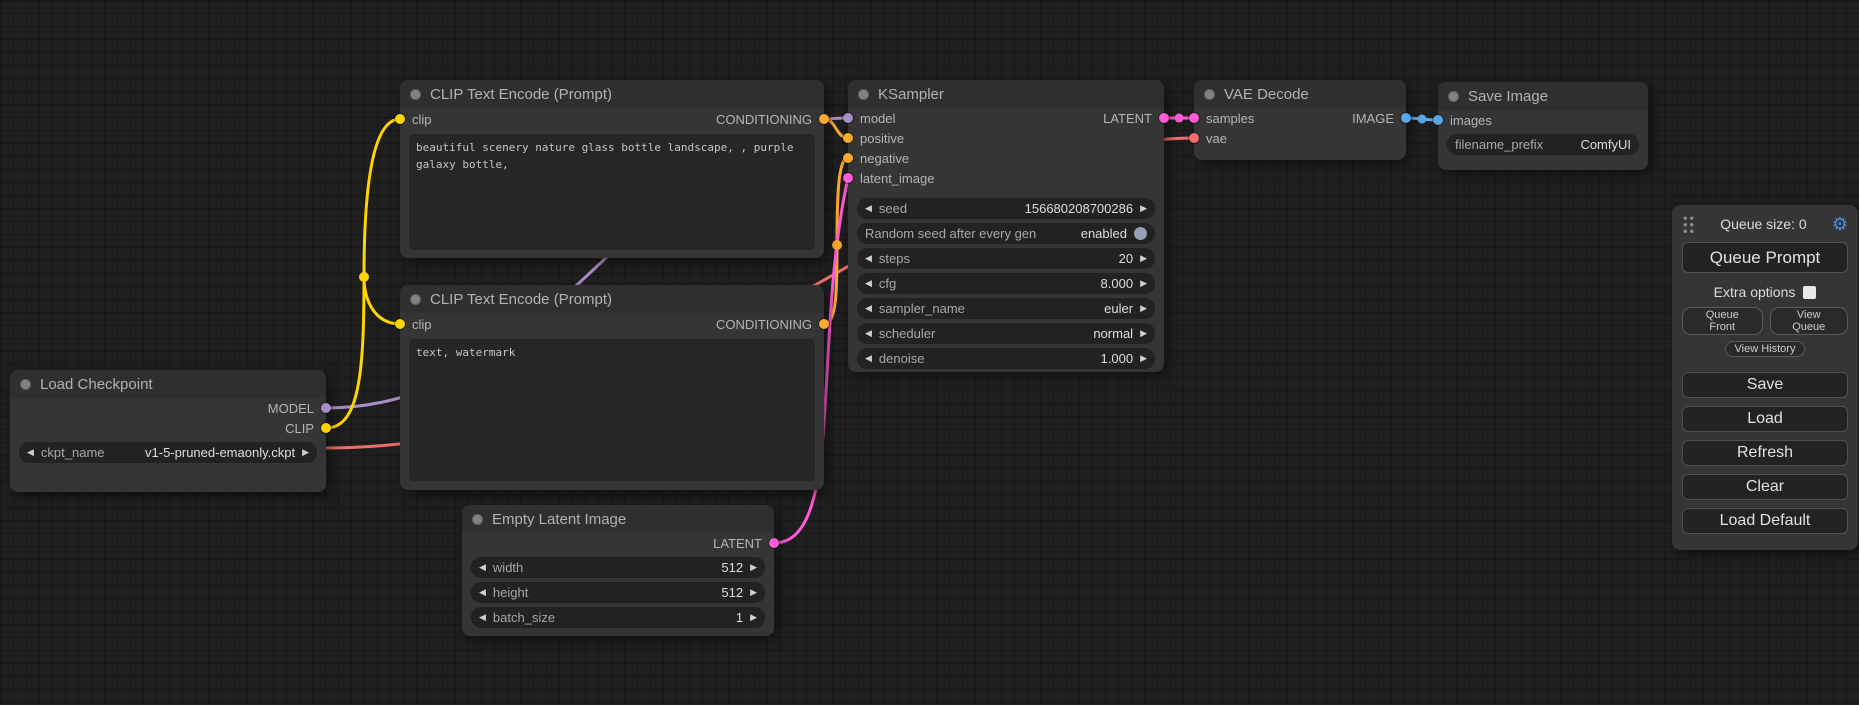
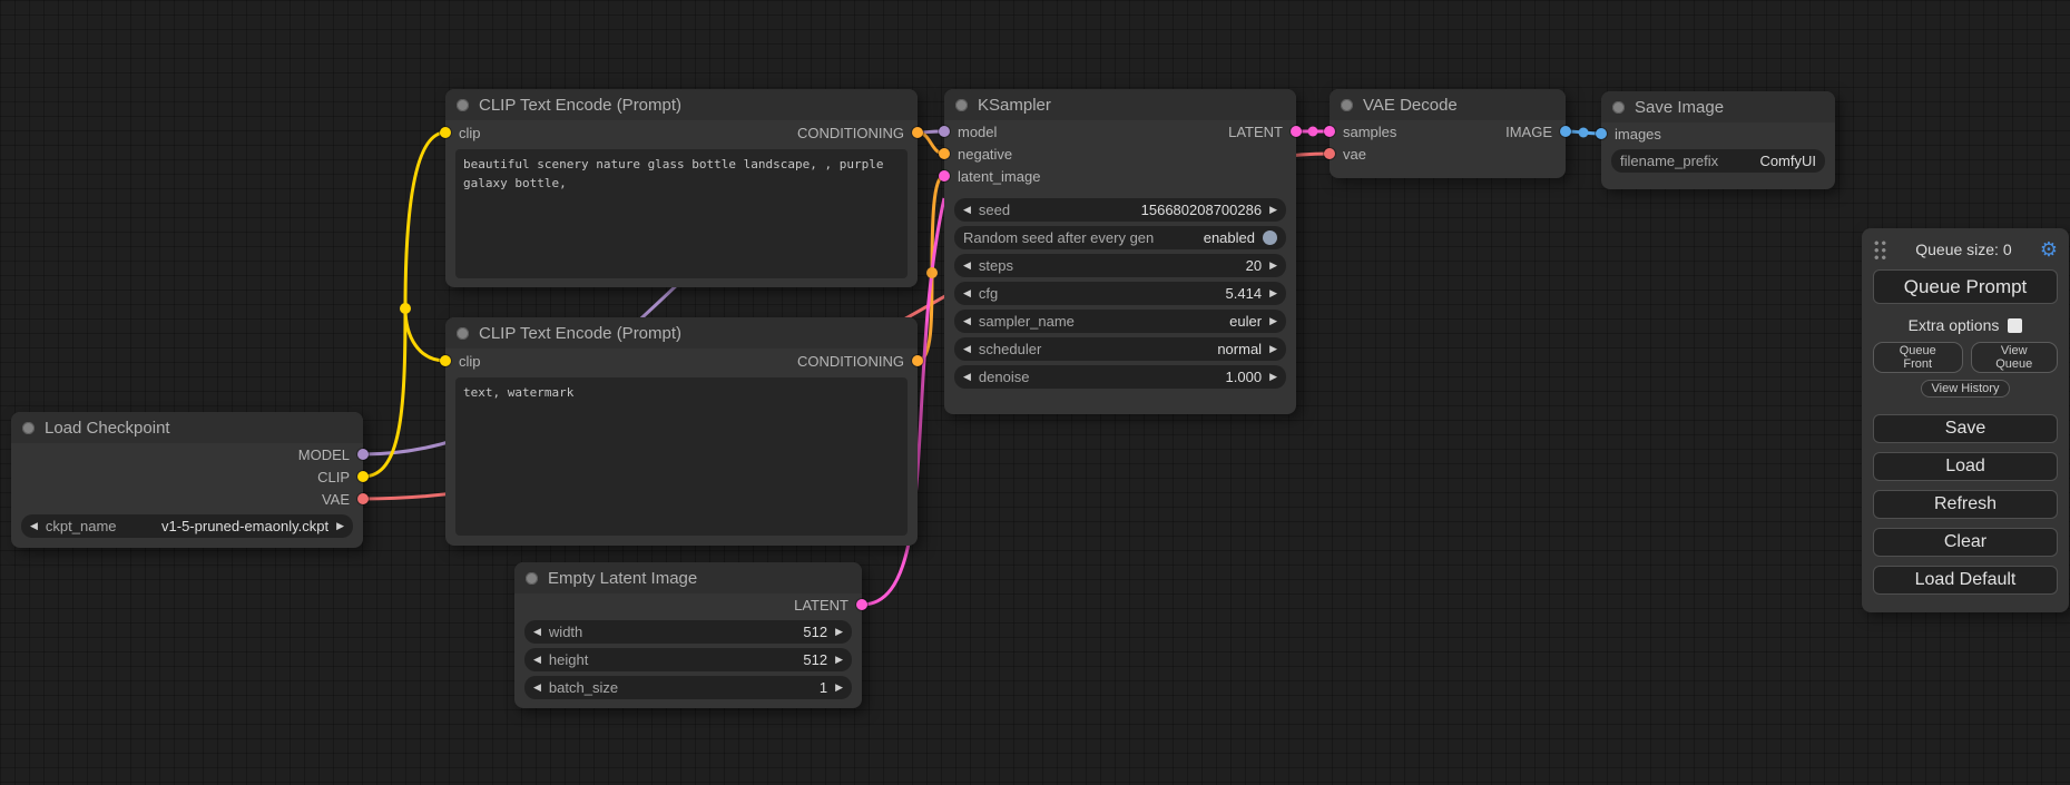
  Load Checkpoint
  MODEL
  CLIP
+ VAE
  ◀
  ckpt_name
  v1-5-pruned-emaonly.ckpt
  ▶
  CLIP Text Encode (Prompt)
  clip
  CONDITIONING
  CLIP Text Encode (Prompt)
  clip
  CONDITIONING
  text, watermark
  Empty Latent Image
  LATENT
  ◀
  width
  512
  ▶
  ◀
  height
  512
  ▶
  ◀
  batch_size
  1
  ▶
  KSampler
  model
  LATENT
- positive
  negative
  latent_image
  ◀
  seed
  156680208700286
  ▶
  Random seed after every gen
  enabled
  ◀
  steps
  20
  ▶
  ◀
  cfg
- 8.000
+ 5.414
  ▶
  ◀
  sampler_name
  euler
  ▶
  ◀
  scheduler
  normal
  ▶
  ◀
  denoise
  1.000
  ▶
  VAE Decode
  samples
  IMAGE
  vae
  Save Image
  images
  filename_prefix
  ComfyUI
  Queue size: 0
  ⚙
  Queue Prompt
  Extra options
  Queue Front
  View Queue
  View History
  Save
  Load
  Refresh
  Clear
  Load Default
